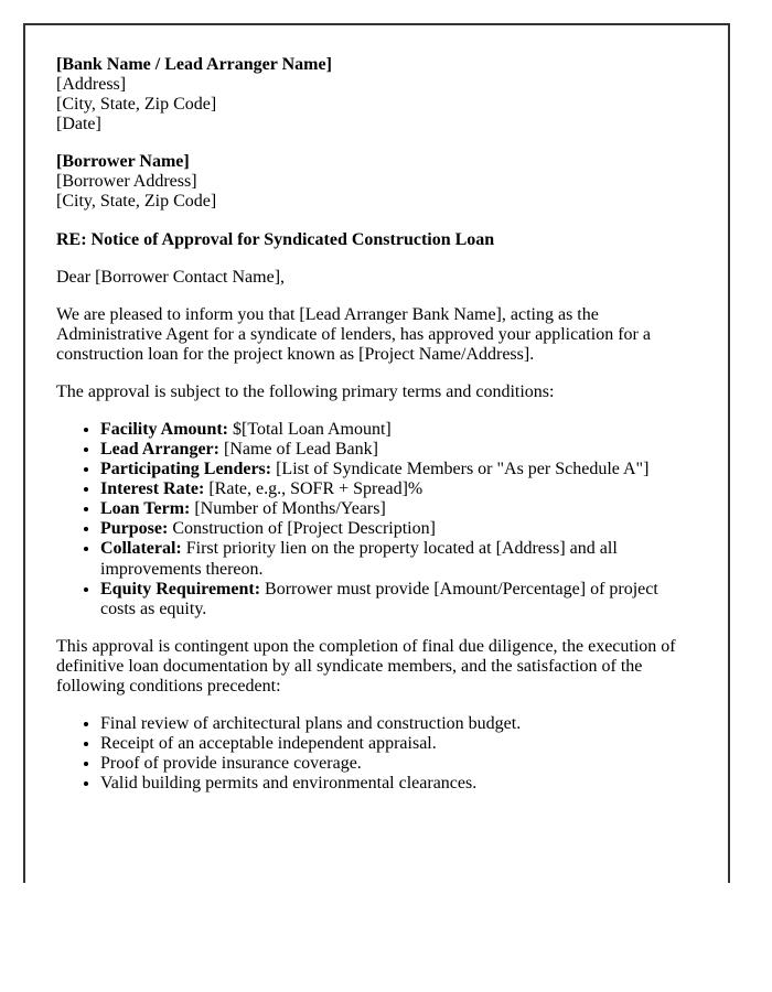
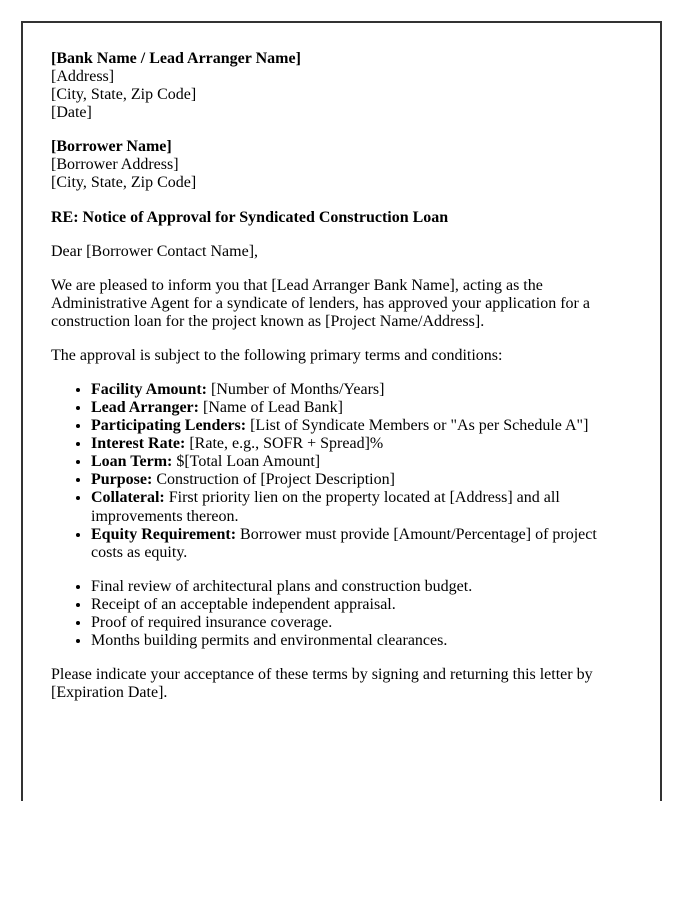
  [Bank Name / Lead Arranger Name]
  [Address]
  [City, State, Zip Code]
  [Date]
  [Borrower Name]
  [Borrower Address]
  [City, State, Zip Code]
  RE: Notice of Approval for Syndicated Construction Loan
  Dear [Borrower Contact Name],
  We are pleased to inform you that [Lead Arranger Bank Name], acting as the Administrative Agent for a syndicate of lenders, has approved your application for a construction loan for the project known as [Project Name/Address].
  The approval is subject to the following primary terms and conditions:
- Facility Amount: $[Total Loan Amount]
+ Facility Amount: [Number of Months/Years]
  Lead Arranger: [Name of Lead Bank]
  Participating Lenders: [List of Syndicate Members or "As per Schedule A"]
  Interest Rate: [Rate, e.g., SOFR + Spread]%
- Loan Term: [Number of Months/Years]
+ Loan Term: $[Total Loan Amount]
  Purpose: Construction of [Project Description]
  Collateral: First priority lien on the property located at [Address] and all improvements thereon.
  Equity Requirement: Borrower must provide [Amount/Percentage] of project costs as equity.
- This approval is contingent upon the completion of final due diligence, the execution of definitive loan documentation by all syndicate members, and the satisfaction of the following conditions precedent:
  Final review of architectural plans and construction budget.
  Receipt of an acceptable independent appraisal.
- Proof of provide insurance coverage.
+ Proof of required insurance coverage.
- Valid building permits and environmental clearances.
+ Months building permits and environmental clearances.
+ Please indicate your acceptance of these terms by signing and returning this letter by [Expiration Date].
